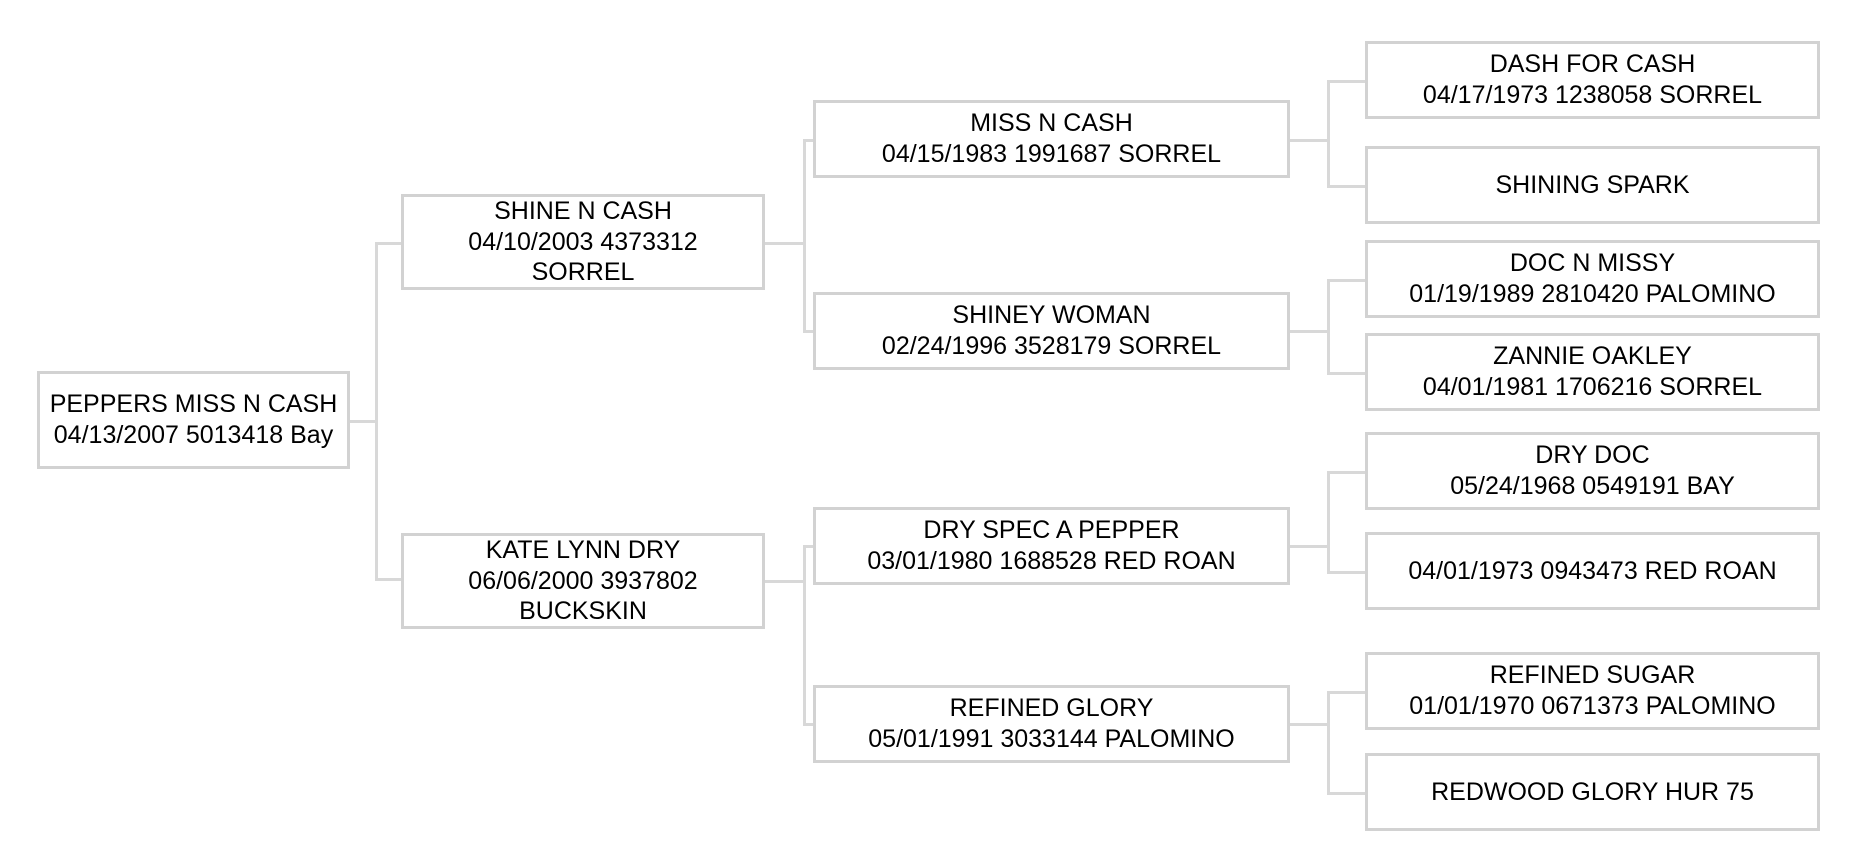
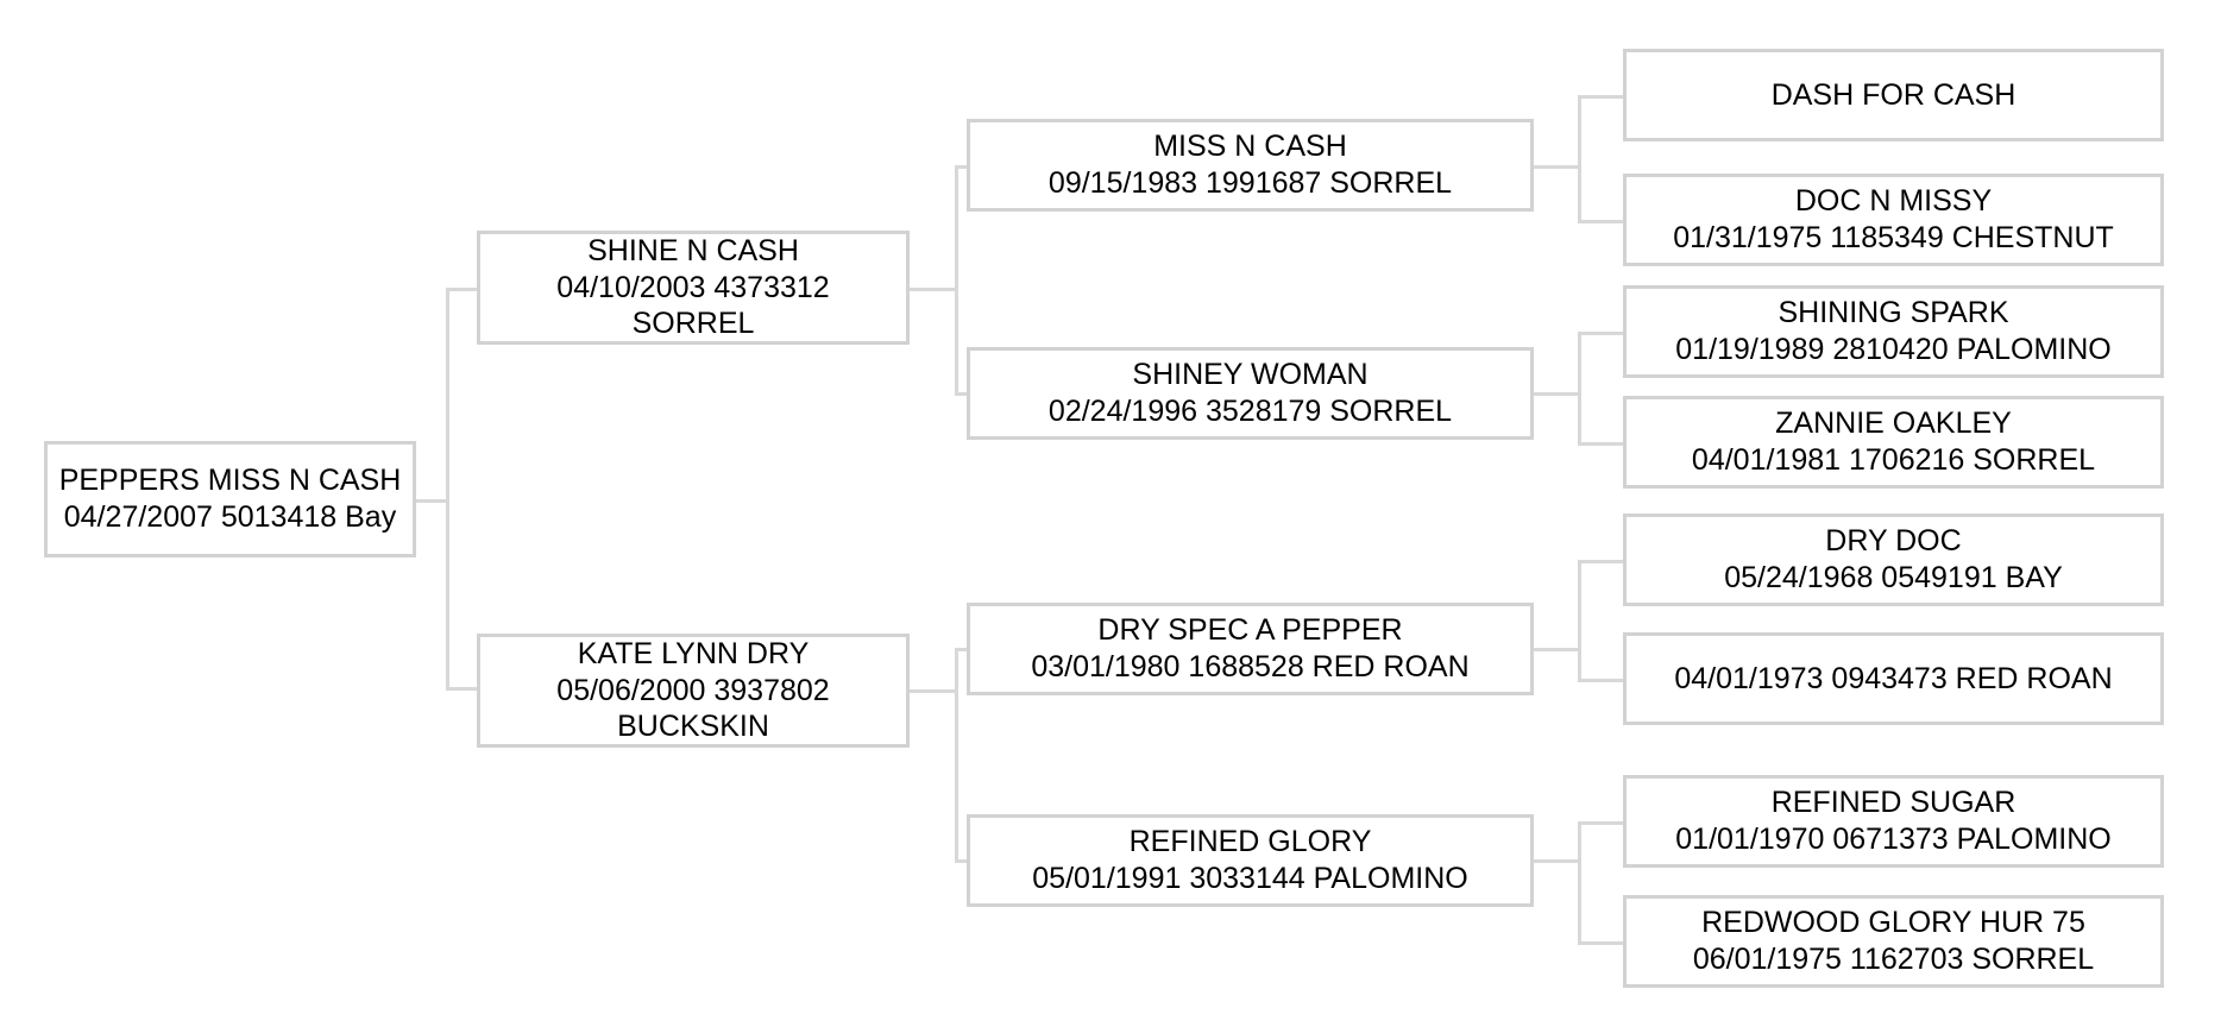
  PEPPERS MISS N CASH
- 04/13/2007 5013418 Bay
+ 04/27/2007 5013418 Bay
  SHINE N CASH
  04/10/2003 4373312
  SORREL
  KATE LYNN DRY
- 06/06/2000 3937802
+ 05/06/2000 3937802
  BUCKSKIN
  MISS N CASH
- 04/15/1983 1991687 SORREL
+ 09/15/1983 1991687 SORREL
  SHINEY WOMAN
  02/24/1996 3528179 SORREL
  DRY SPEC A PEPPER
  03/01/1980 1688528 RED ROAN
  REFINED GLORY
  05/01/1991 3033144 PALOMINO
  DASH FOR CASH
- 04/17/1973 1238058 SORREL
- SHINING SPARK
+ DOC N MISSY
+ 01/31/1975 1185349 CHESTNUT
- DOC N MISSY
+ SHINING SPARK
  01/19/1989 2810420 PALOMINO
  ZANNIE OAKLEY
  04/01/1981 1706216 SORREL
  DRY DOC
  05/24/1968 0549191 BAY
  04/01/1973 0943473 RED ROAN
  REFINED SUGAR
  01/01/1970 0671373 PALOMINO
  REDWOOD GLORY HUR 75
+ 06/01/1975 1162703 SORREL
